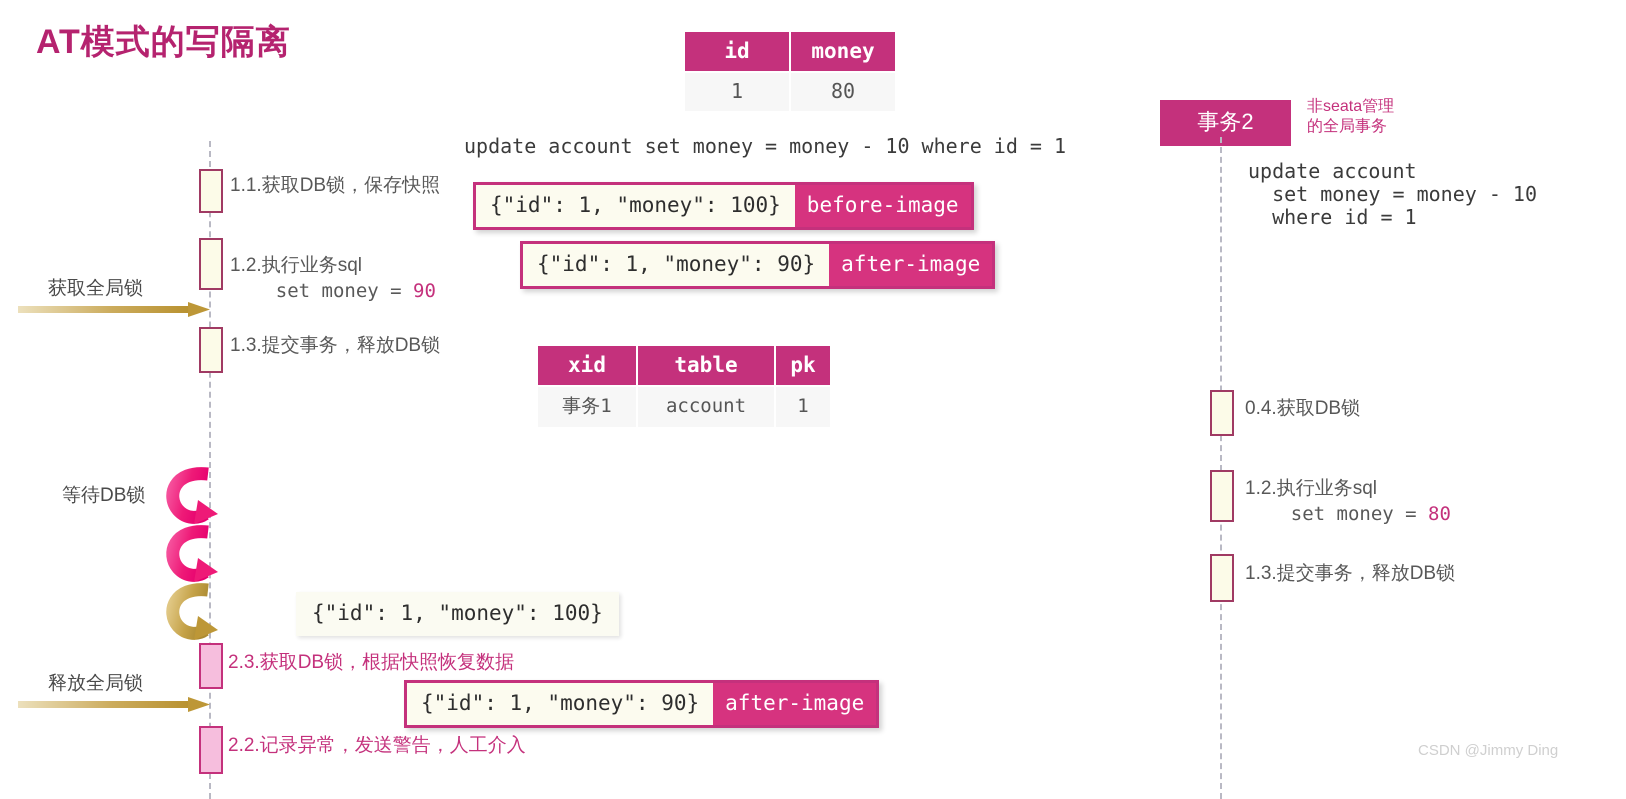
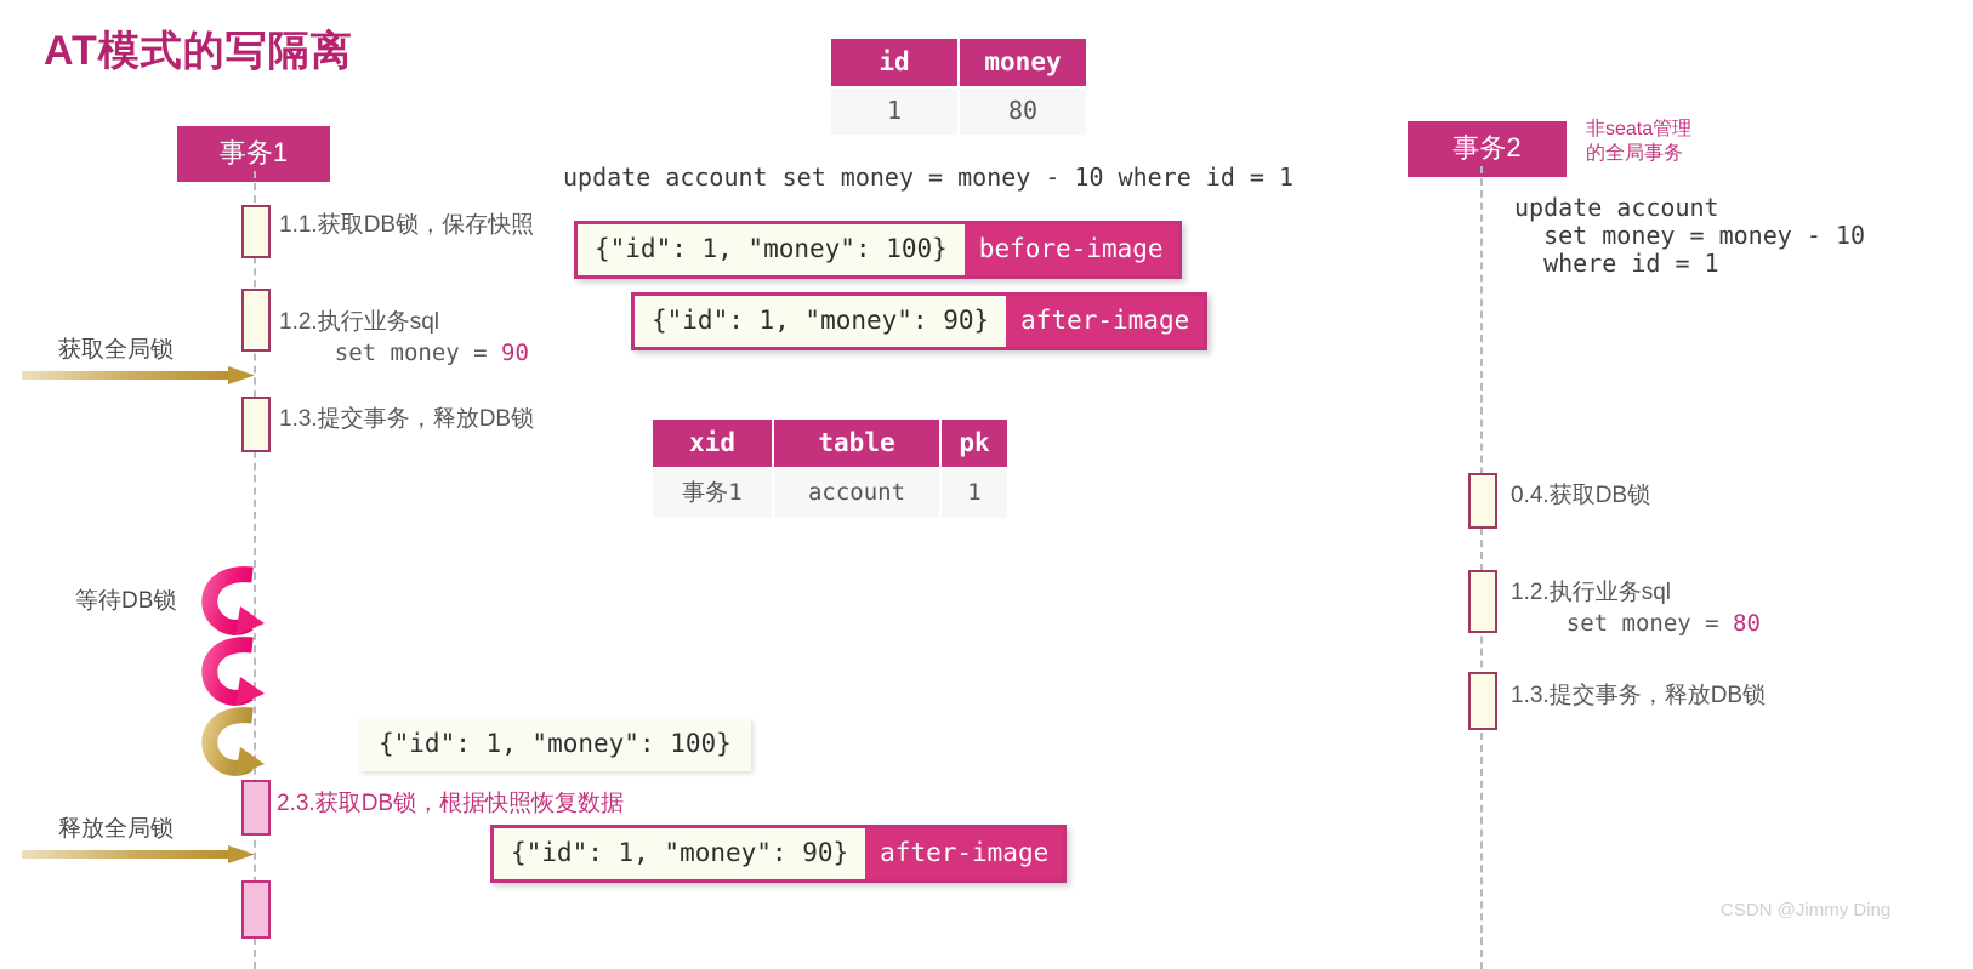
  AT模式的写隔离
  id	money
  1	80
  update account set money = money - 10 where id = 1
+ 事务1
  1.1.获取DB锁，保存快照
  1.2.执行业务sql
  set money = 90
  1.3.提交事务，释放DB锁
  2.3.获取DB锁，根据快照恢复数据
- 2.2.记录异常，发送警告，人工介入
  获取全局锁
  等待DB锁
  {"id": 1, "money": 100}
  释放全局锁
  {"id": 1, "money": 100}
  before-image
  {"id": 1, "money": 90}
  after-image
  xid	table	pk
  事务1	account	1
  {"id": 1, "money": 90}
  after-image
  事务2
  非seata管理
  的全局事务
  update account
  set money = money - 10
  where id = 1
  0.4.获取DB锁
  1.2.执行业务sql
  set money = 80
  1.3.提交事务，释放DB锁
  CSDN @Jimmy Ding
